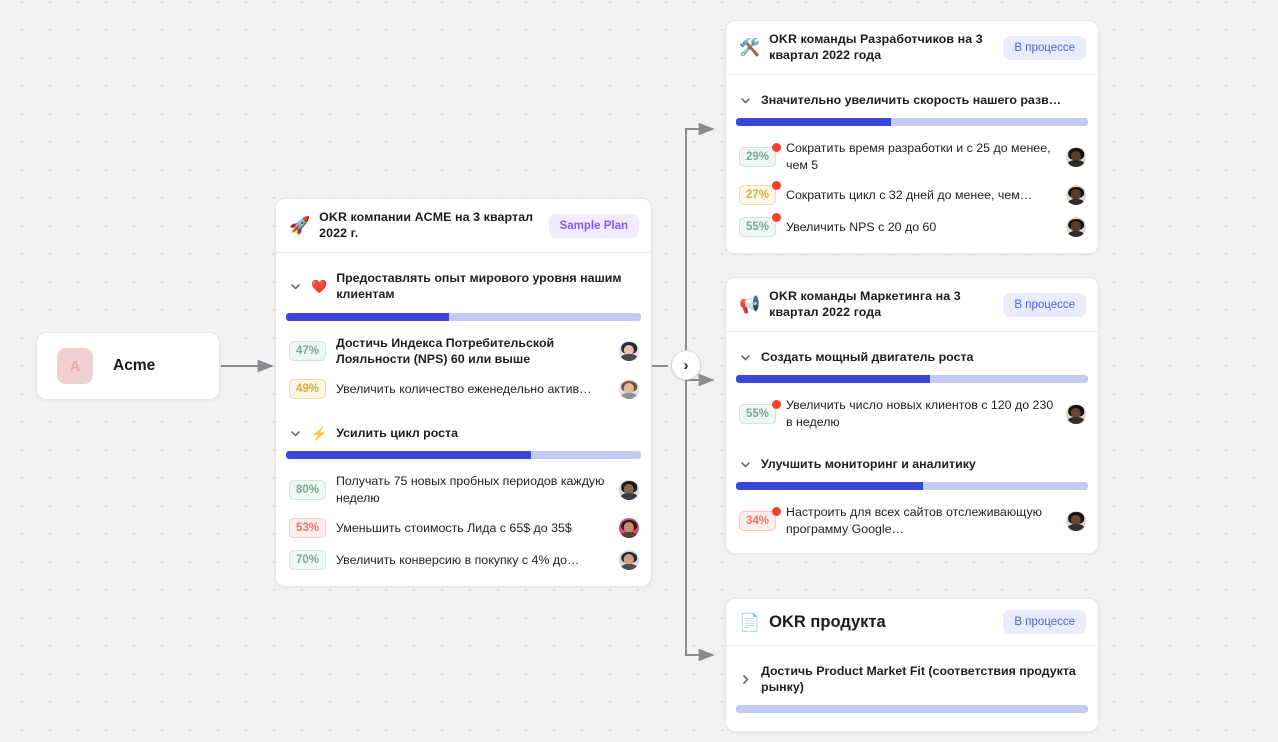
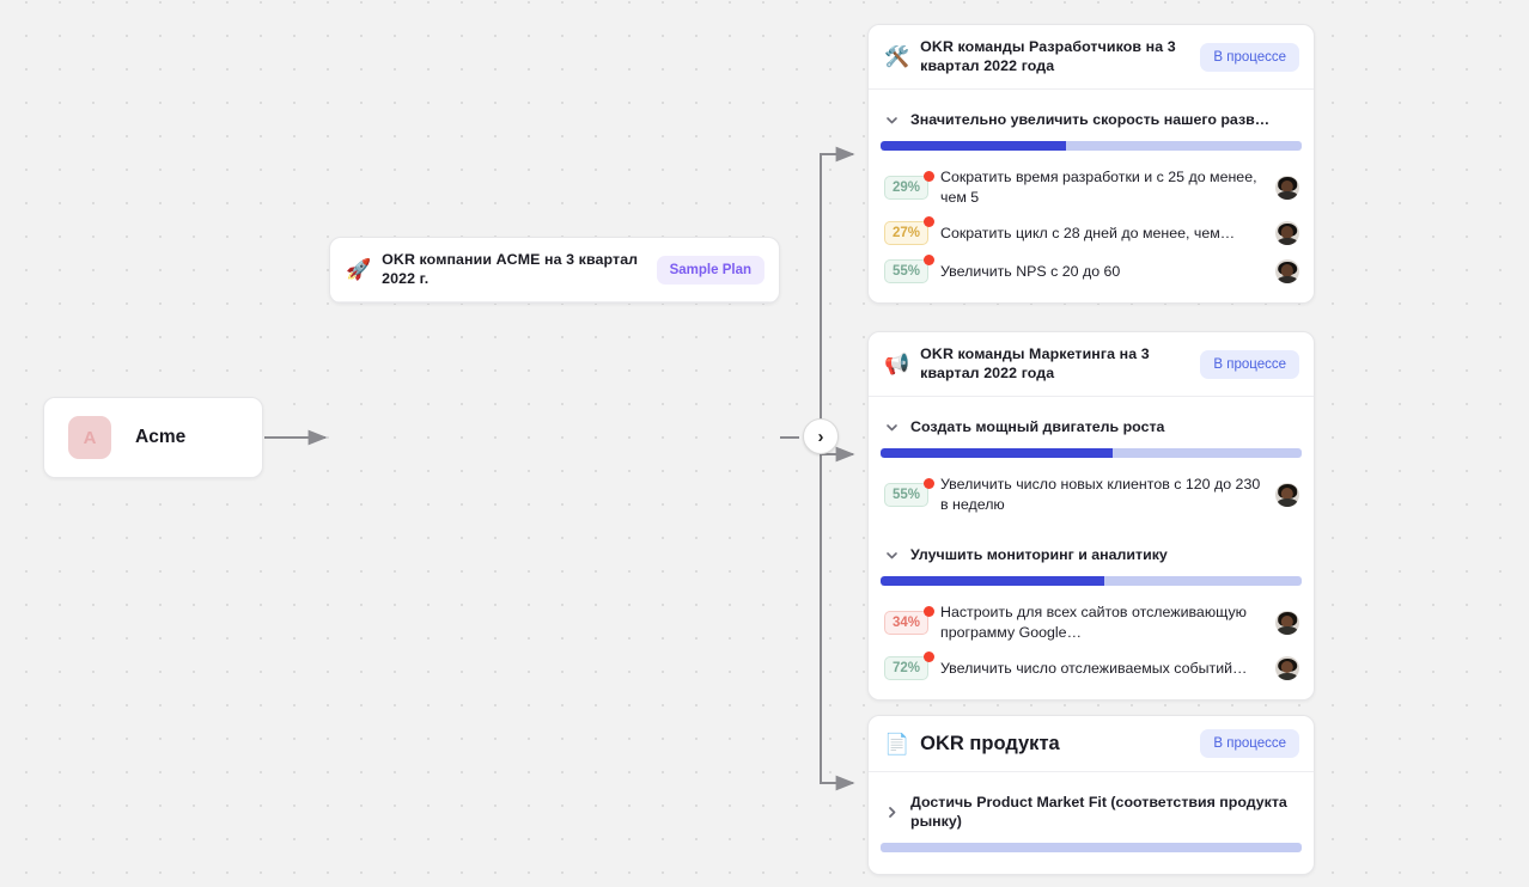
  A
  Acme
  ›
  🚀
  OKR компании ACME на 3 квартал 2022 г.
  Sample Plan
- ❤️
- Предоставлять опыт мирового уровня нашим клиентам
- 47%
- Достичь Индекса Потребительской Лояльности (NPS) 60 или выше
- 49%
- Увеличить количество еженедельно актив…
- ⚡
- Усилить цикл роста
- 80%
- Получать 75 новых пробных периодов каждую неделю
- 53%
- Уменьшить стоимость Лида с 65$ до 35$
- 70%
- Увеличить конверсию в покупку с 4% до…
  🛠️
  OKR команды Разработчиков на 3 квартал 2022 года
  В процессе
  Значительно увеличить скорость нашего разв…
  29%
  Сократить время разработки и с 25 до менее, чем 5
  27%
- Сократить цикл с 32 дней до менее, чем…
+ Сократить цикл с 28 дней до менее, чем…
  55%
  Увеличить NPS с 20 до 60
  📢
  OKR команды Маркетинга на 3 квартал 2022 года
  В процессе
  Создать мощный двигатель роста
  55%
  Увеличить число новых клиентов с 120 до 230 в неделю
  Улучшить мониторинг и аналитику
  34%
  Настроить для всех сайтов отслеживающую программу Google…
+ 72%
+ Увеличить число отслеживаемых событий…
  📄
  OKR продукта
  В процессе
  Достичь Product Market Fit (соответствия продукта рынку)
